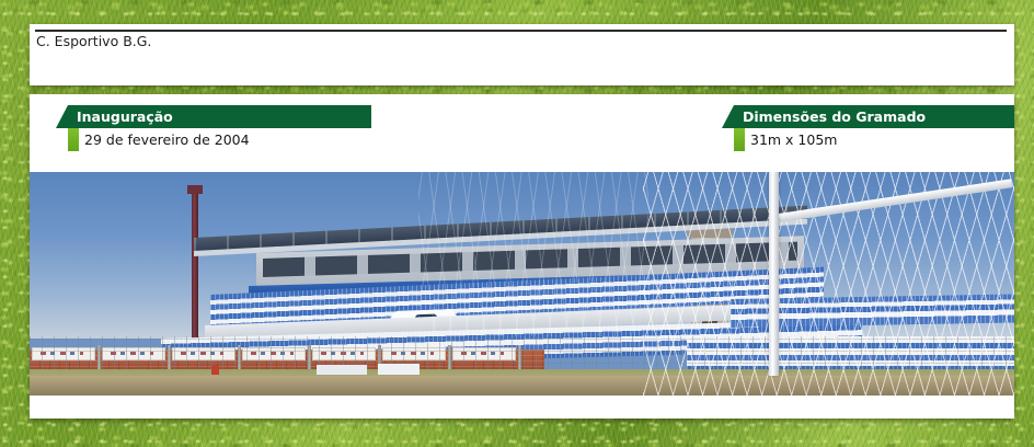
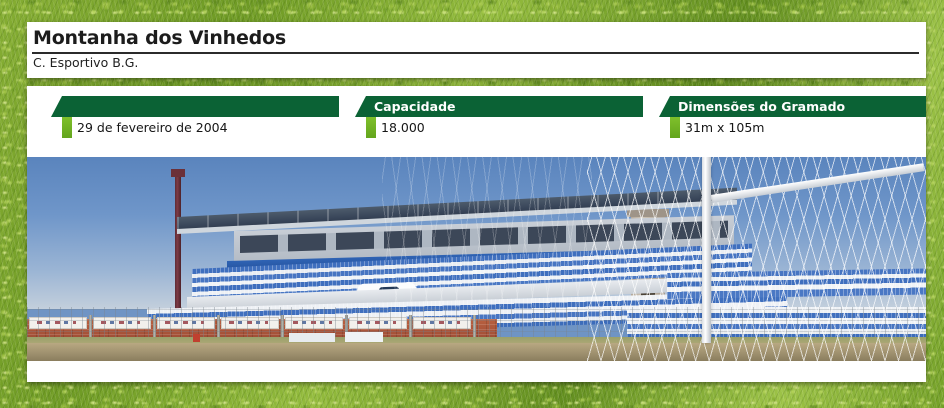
+ Montanha dos Vinhedos
  C. Esportivo B.G.
- Inauguração
  29 de fevereiro de 2004
+ Capacidade
+ 18.000
  Dimensões do Gramado
  31m x 105m
